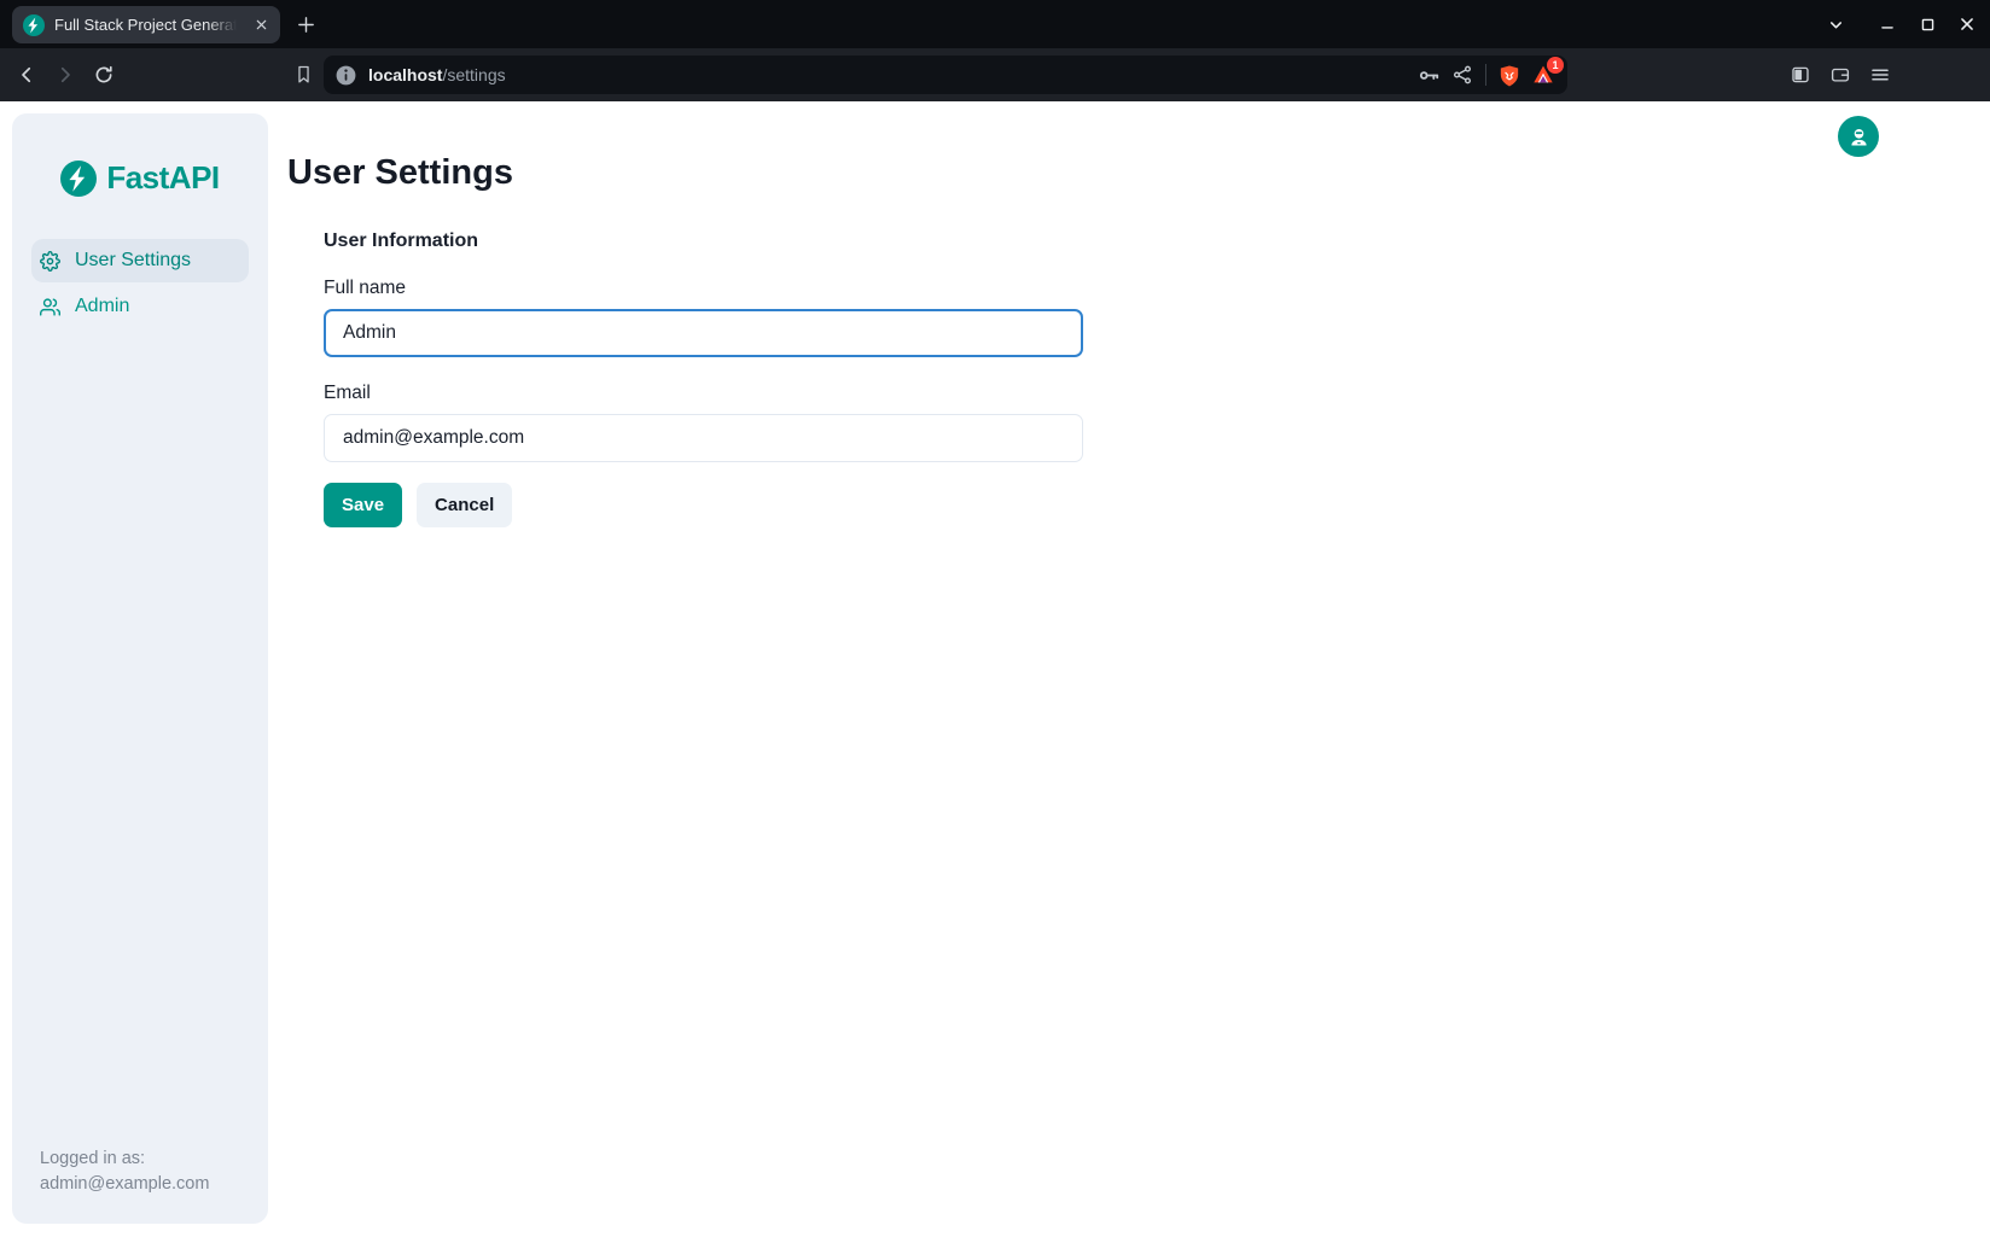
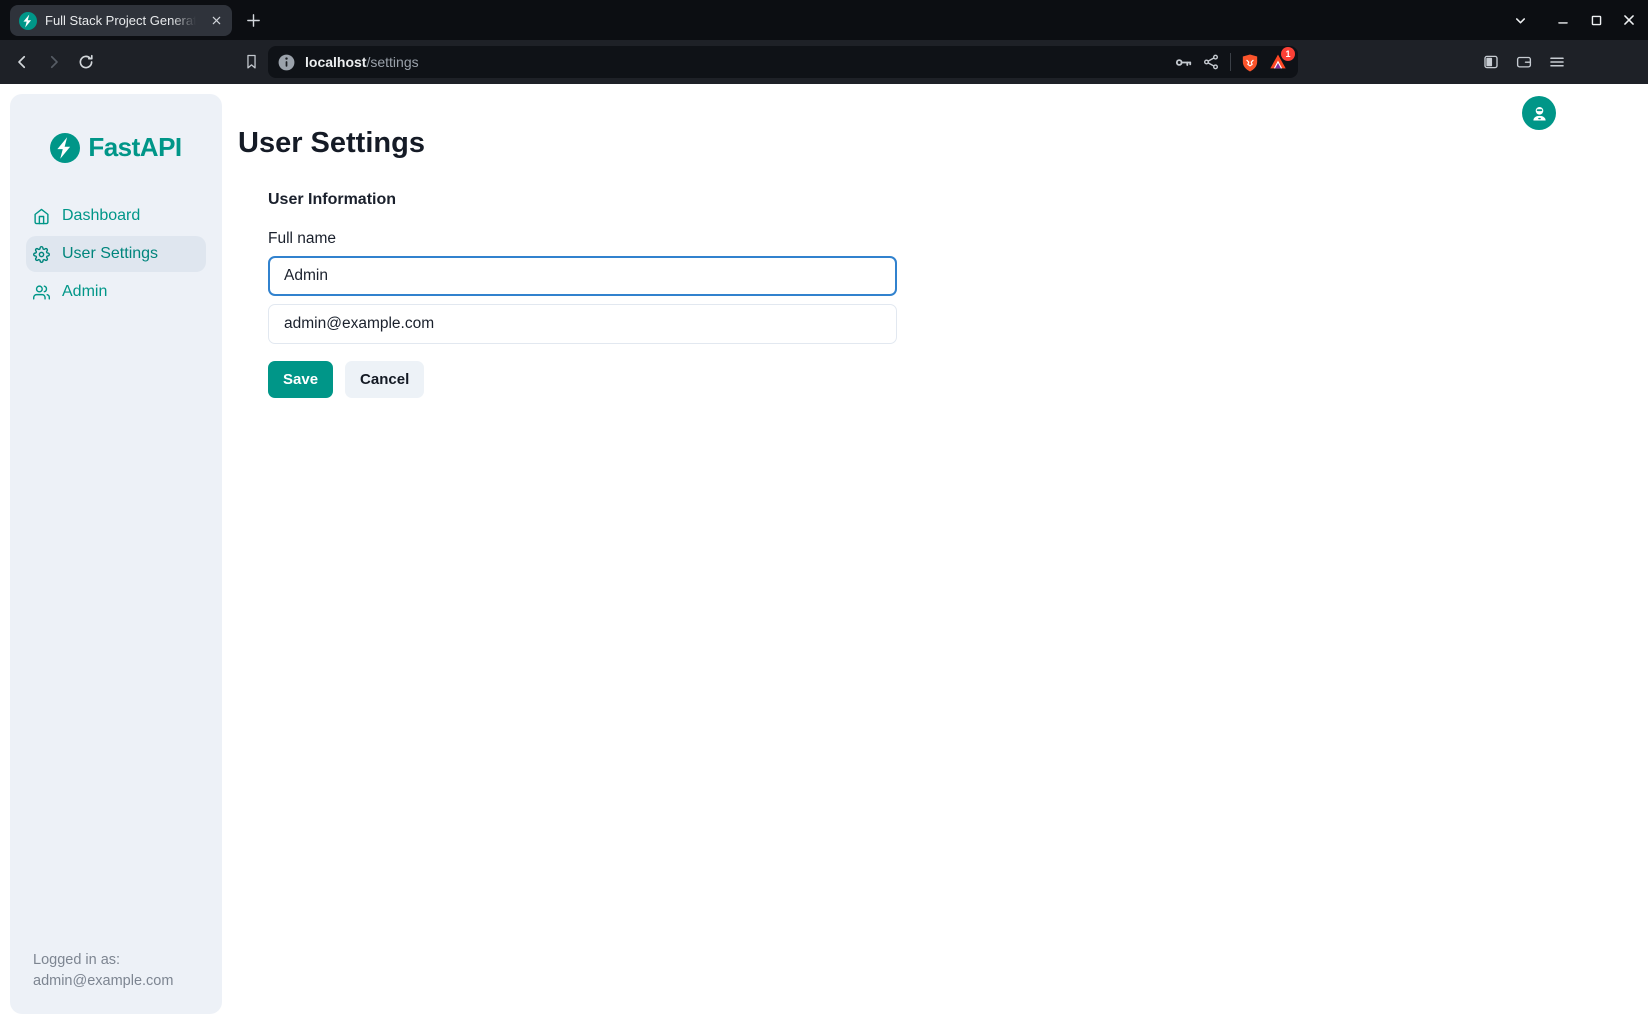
  Full Stack Project Generat
  localhost/settings
  1
  FastAPI
+ Dashboard
  User Settings
  Admin
  Logged in as:
  admin@example.com
  User Settings
  User Information
  Full name
  Admin
- Email
  admin@example.com
  Save
  Cancel
